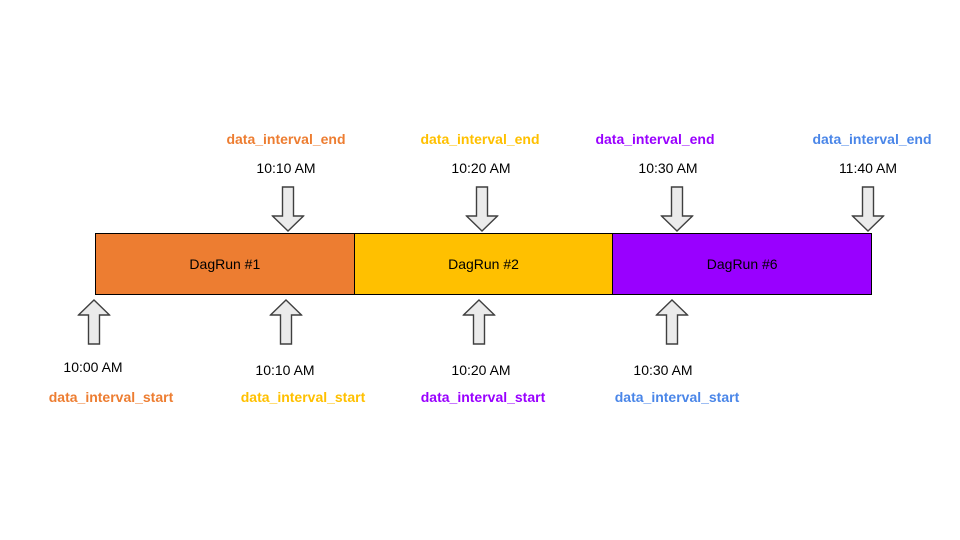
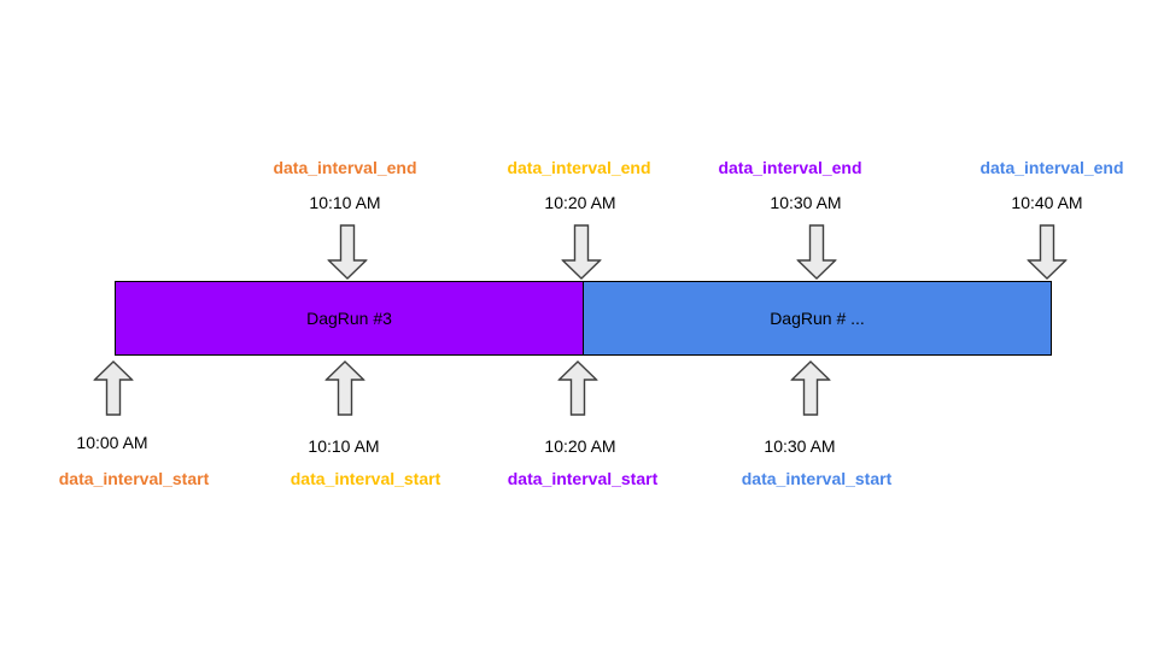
  data_interval_end
  data_interval_end
  data_interval_end
  data_interval_end
  10:10 AM
  10:20 AM
  10:30 AM
- 11:40 AM
+ 10:40 AM
- DagRun #1
- DagRun #2
- DagRun #6
+ DagRun #3
+ DagRun # ...
  10:00 AM
  10:10 AM
  10:20 AM
  10:30 AM
  data_interval_start
  data_interval_start
  data_interval_start
  data_interval_start
